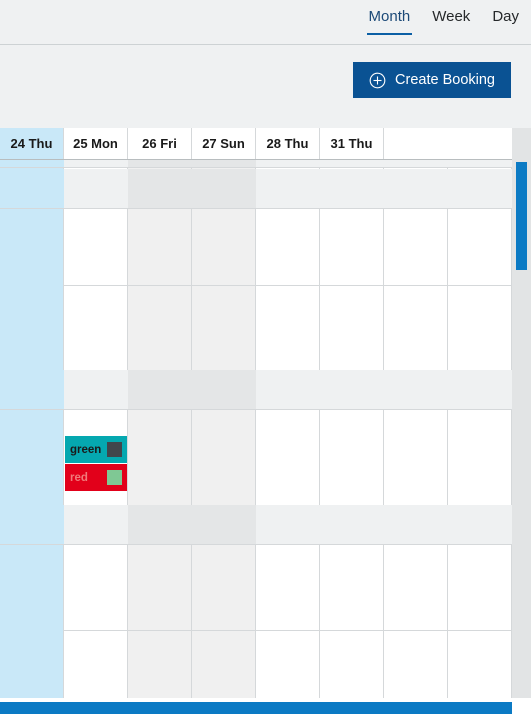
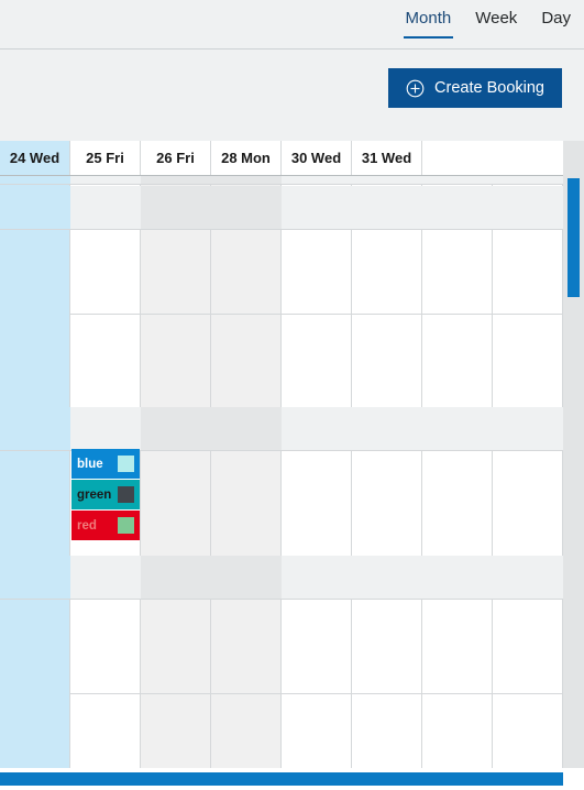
  Month
  Week
  Day
  Create Booking
- 24 Thu
+ 24 Wed
- 25 Mon
+ 25 Fri
  26 Fri
- 27 Sun
- 28 Thu
+ 28 Mon
+ 30 Wed
- 31 Thu
+ 31 Wed
+ blue
  green
  red
